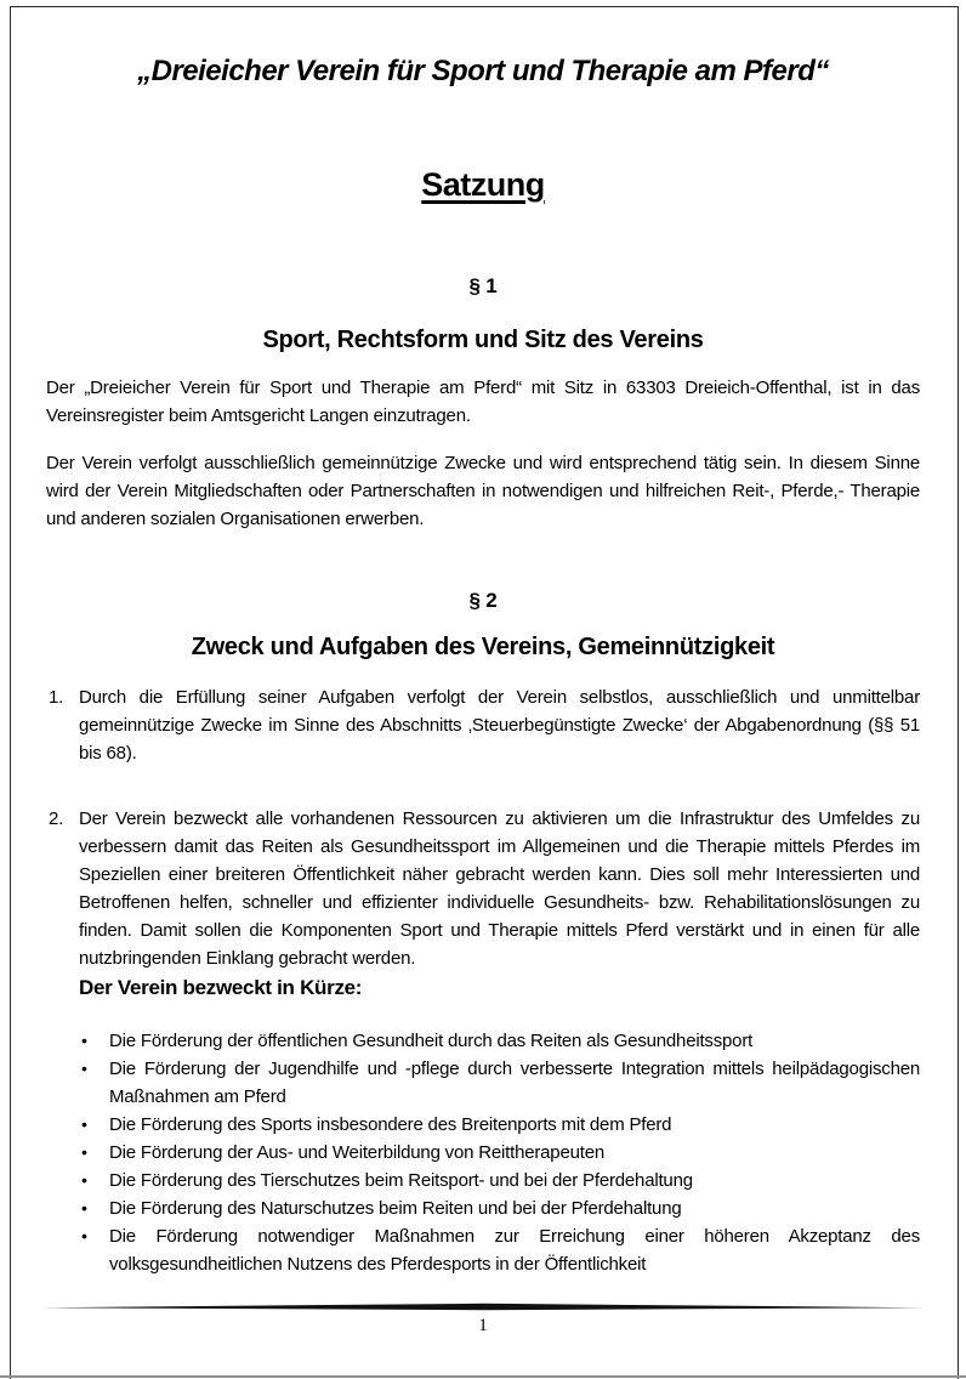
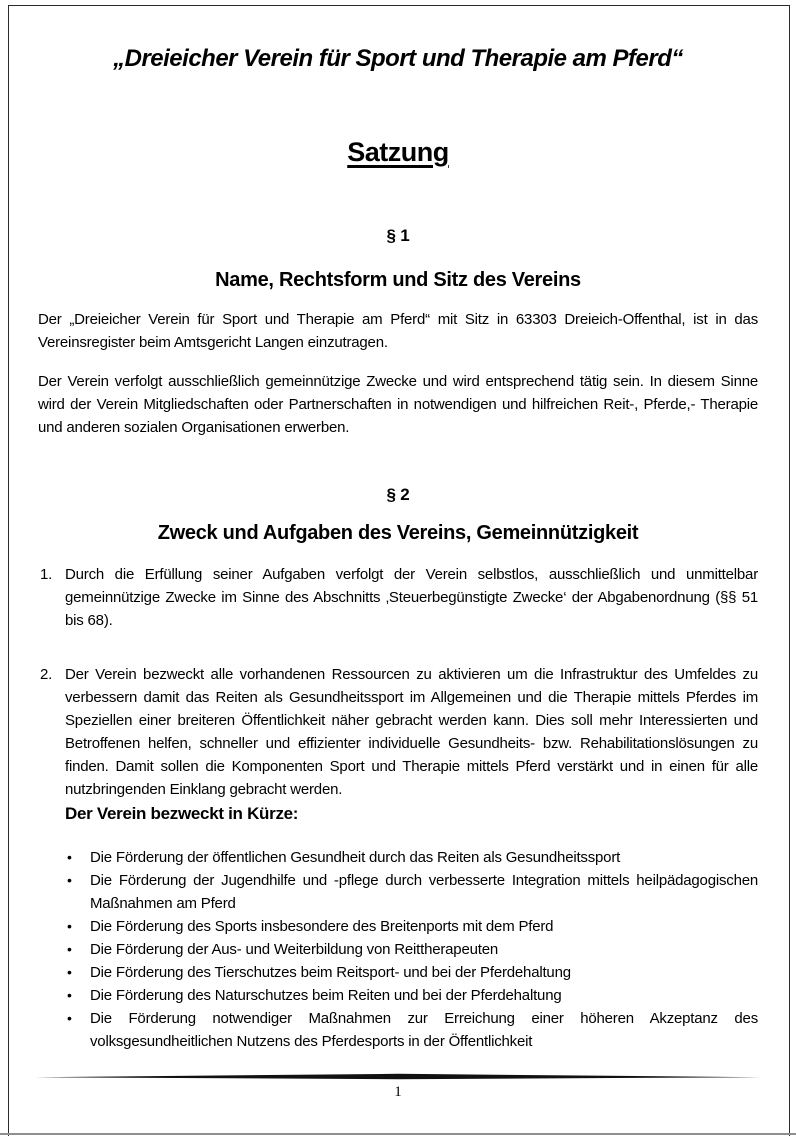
  „Dreieicher Verein für Sport und Therapie am Pferd“
  Satzung
  § 1
- Sport, Rechtsform und Sitz des Vereins
+ Name, Rechtsform und Sitz des Vereins
  Der „Dreieicher Verein für Sport und Therapie am Pferd“ mit Sitz in 63303 Dreieich-Offenthal, ist in das Vereinsregister beim Amtsgericht Langen einzutragen.
  Der Verein verfolgt ausschließlich gemeinnützige Zwecke und wird entsprechend tätig sein. In diesem Sinne wird der Verein Mitgliedschaften oder Partnerschaften in notwendigen und hilfreichen Reit-, Pferde,- Therapie und anderen sozialen Organisationen erwerben.
  § 2
  Zweck und Aufgaben des Vereins, Gemeinnützigkeit
  1.
  Durch die Erfüllung seiner Aufgaben verfolgt der Verein selbstlos, ausschließlich und unmittelbar gemeinnützige Zwecke im Sinne des Abschnitts ‚Steuerbegünstigte Zwecke‘ der Abgabenordnung (§§ 51 bis 68).
  2.
  Der Verein bezweckt alle vorhandenen Ressourcen zu aktivieren um die Infrastruktur des Umfeldes zu verbessern damit das Reiten als Gesundheitssport im Allgemeinen und die Therapie mittels Pferdes im Speziellen einer breiteren Öffentlichkeit näher gebracht werden kann. Dies soll mehr Interessierten und Betroffenen helfen, schneller und effizienter individuelle Gesundheits- bzw. Rehabilitationslösungen zu finden. Damit sollen die Komponenten Sport und Therapie mittels Pferd verstärkt und in einen für alle nutzbringenden Einklang gebracht werden.
  Der Verein bezweckt in Kürze:
  •
  Die Förderung der öffentlichen Gesundheit durch das Reiten als Gesundheitssport
  •
  Die Förderung der Jugendhilfe und -pflege durch verbesserte Integration mittels heilpädagogischen Maßnahmen am Pferd
  •
  Die Förderung des Sports insbesondere des Breitenports mit dem Pferd
  •
  Die Förderung der Aus- und Weiterbildung von Reittherapeuten
  •
  Die Förderung des Tierschutzes beim Reitsport- und bei der Pferdehaltung
  •
  Die Förderung des Naturschutzes beim Reiten und bei der Pferdehaltung
  •
  Die Förderung notwendiger Maßnahmen zur Erreichung einer höheren Akzeptanz des volksgesundheitlichen Nutzens des Pferdesports in der Öffentlichkeit
  1
